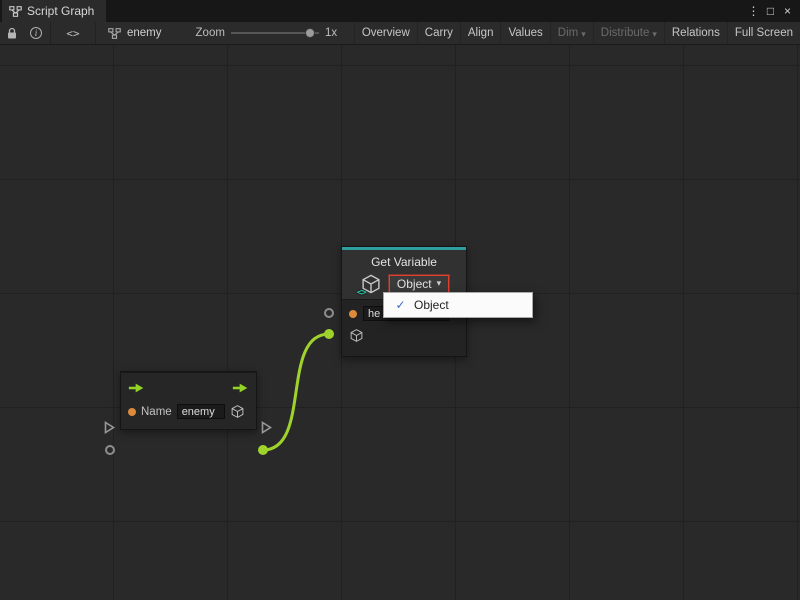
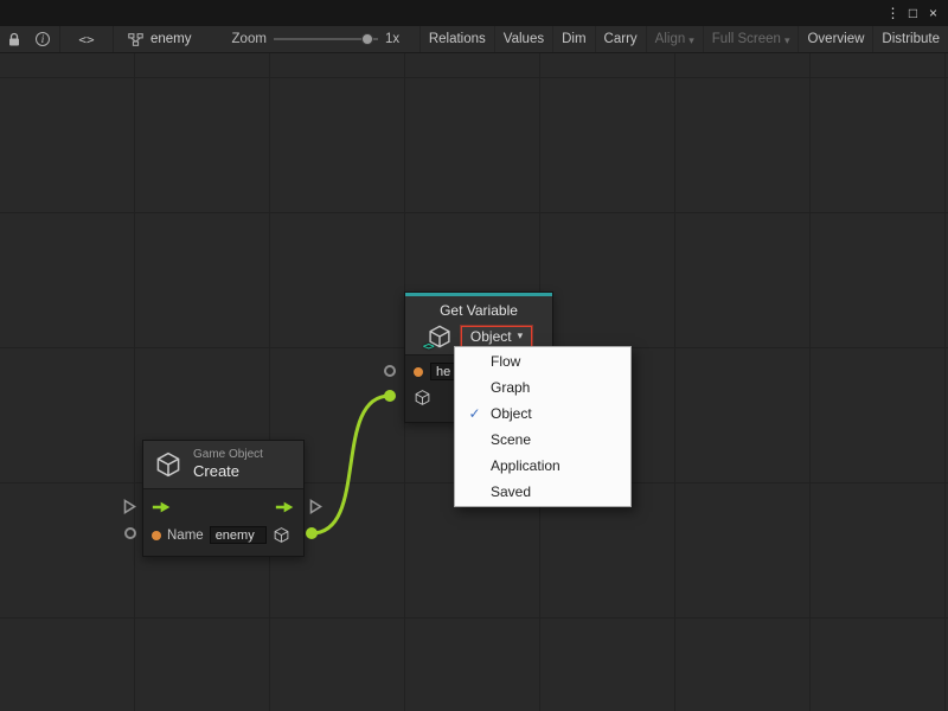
- Script Graph
  ⋮
  □
  ×
  i
  <>
  enemy
  Zoom
  1x
- Overview
+ Relations
- Carry
+ Values
- Align
+ Dim
- Values
+ Carry
- Dim
+ Align
  ▾
- Distribute
+ Full Screen
  ▾
- Relations
+ Overview
- Full Screen
+ Distribute
  Get Variable
  <>
  Object
  ▾
  he
+ Game Object
+ Create
  Name
  enemy
+ Flow
+ Graph
  ✓
  Object
+ Scene
+ Application
+ Saved
